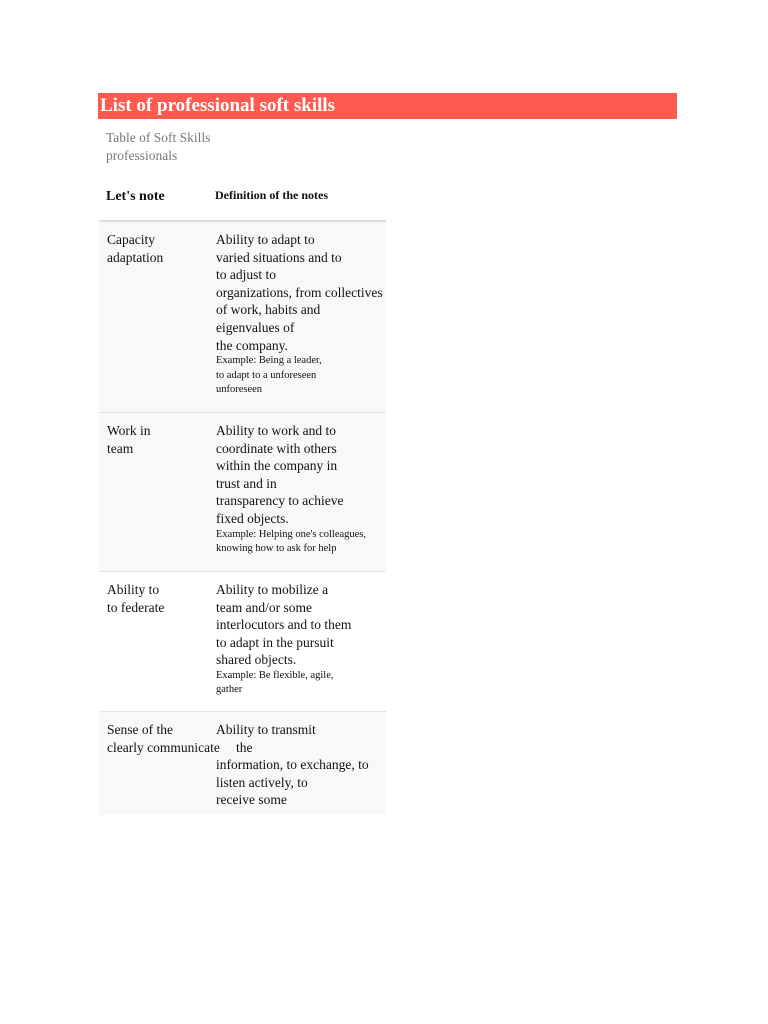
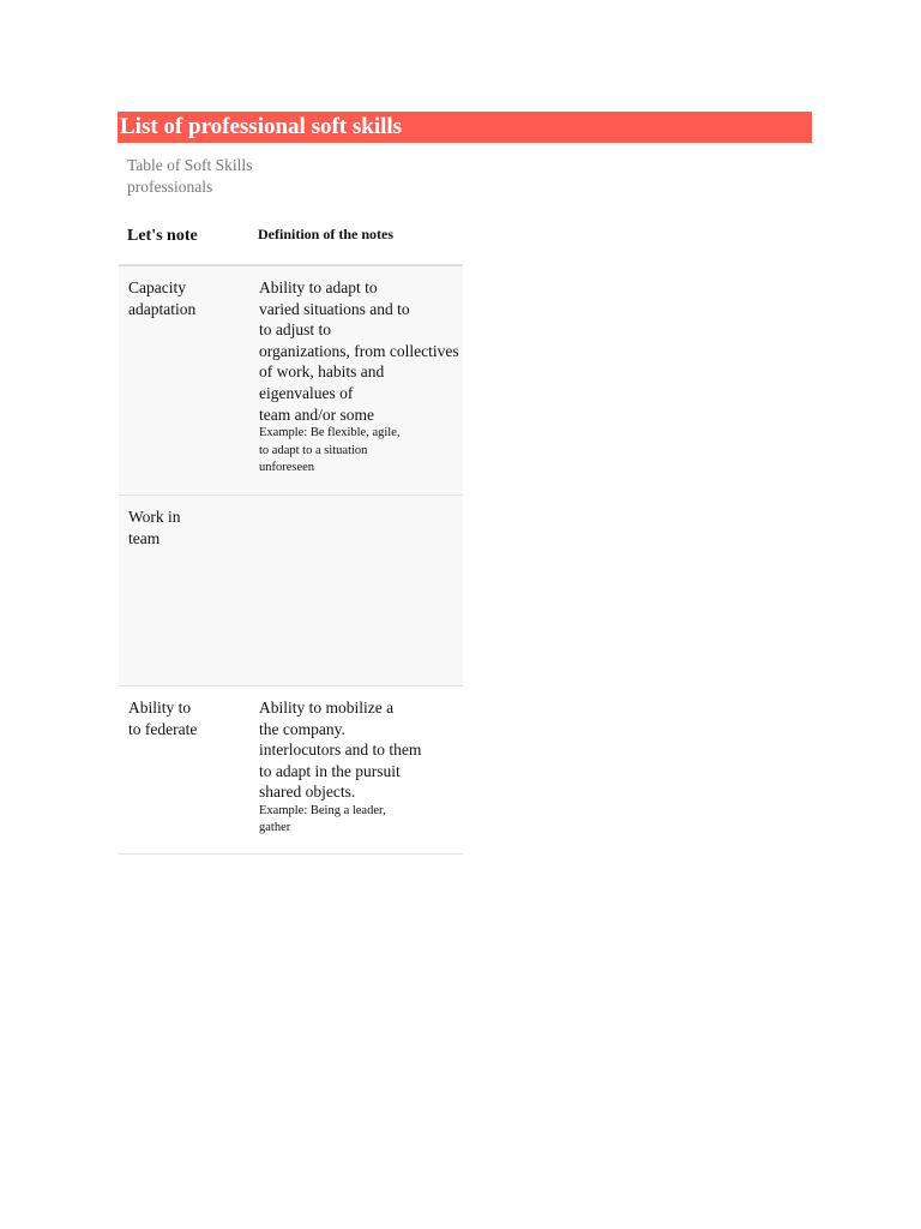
  List of professional soft skills
  Table of Soft Skills
  professionals
  Let's note
  Definition of the notes
  Capacity
  adaptation
  Ability to adapt to
  varied situations and to
  to adjust to
  organizations, from collectives
  of work, habits and
  eigenvalues of
- the company.
+ team and/or some
- Example: Being a leader,
+ Example: Be flexible, agile,
- to adapt to a unforeseen
+ to adapt to a situation
  unforeseen
  Work in
  team
- Ability to work and to
- coordinate with others
- within the company in
- trust and in
- transparency to achieve
- fixed objects.
- Example: Helping one's colleagues,
- knowing how to ask for help
  Ability to
  to federate
  Ability to mobilize a
- team and/or some
+ the company.
  interlocutors and to them
  to adapt in the pursuit
  shared objects.
- Example: Be flexible, agile,
+ Example: Being a leader,
  gather
- Sense of the
- clearly communicate
- Ability to transmit
- the
- information, to exchange, to
- listen actively, to
- receive some
